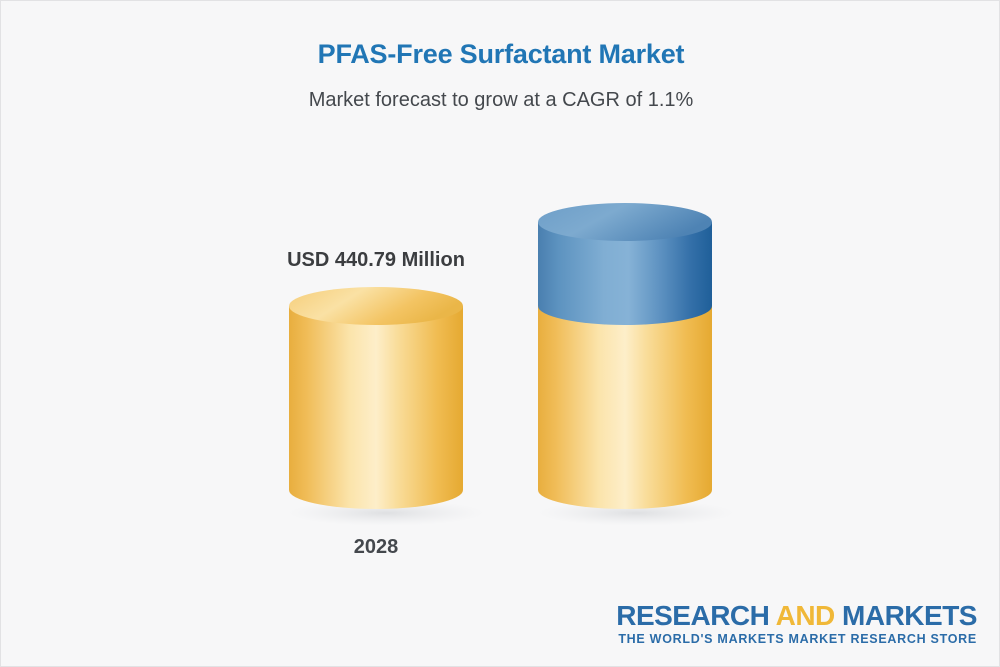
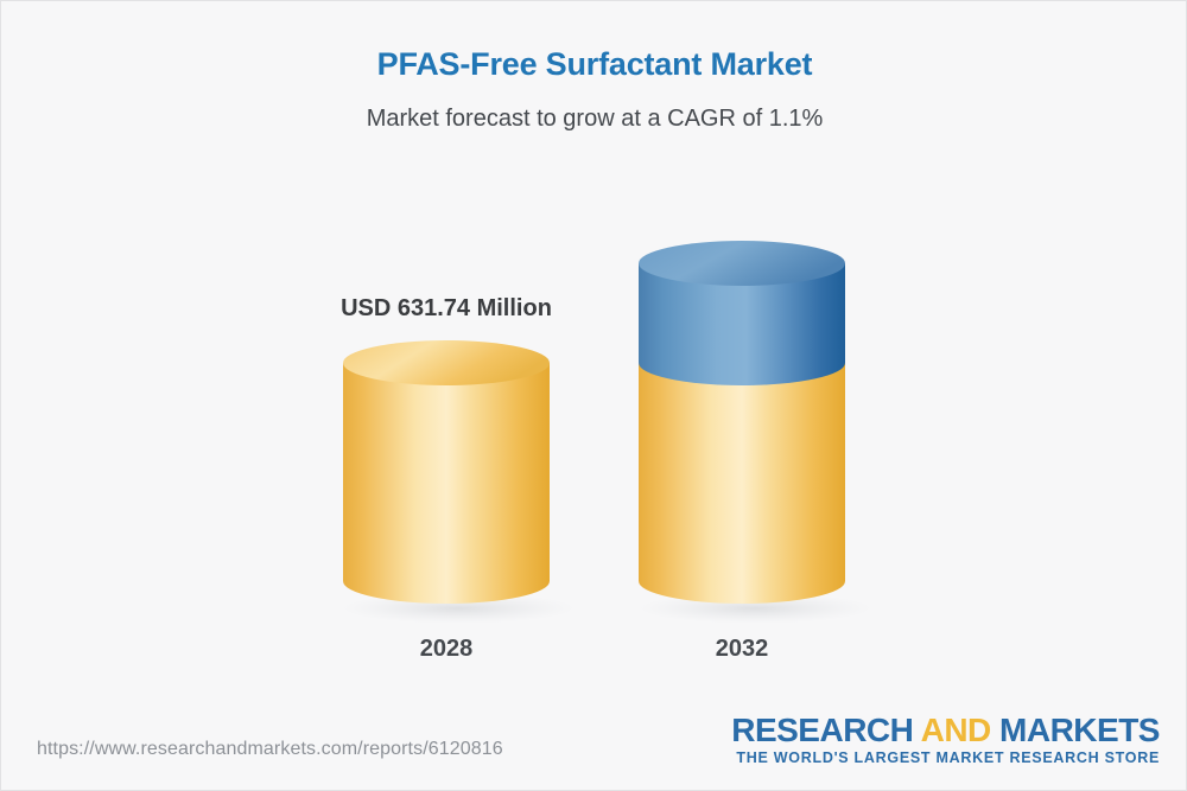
  PFAS-Free Surfactant Market
  Market forecast to grow at a CAGR of 1.1%
- USD 440.79 Million
+ USD 631.74 Million
  2028
+ 2032
+ https://www.researchandmarkets.com/reports/6120816
  RESEARCH AND MARKETS
- THE WORLD'S MARKETS MARKET RESEARCH STORE
+ THE WORLD'S LARGEST MARKET RESEARCH STORE
